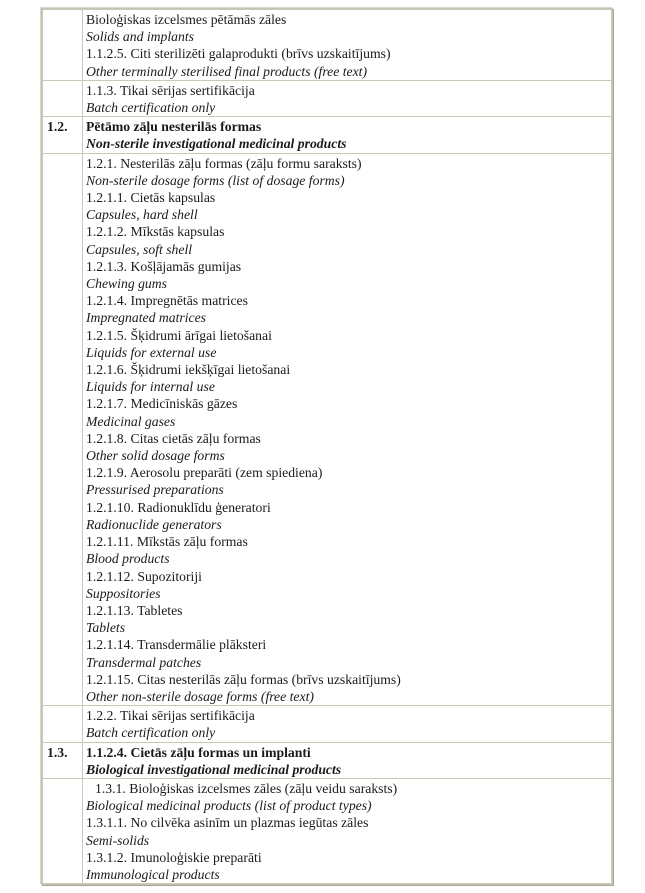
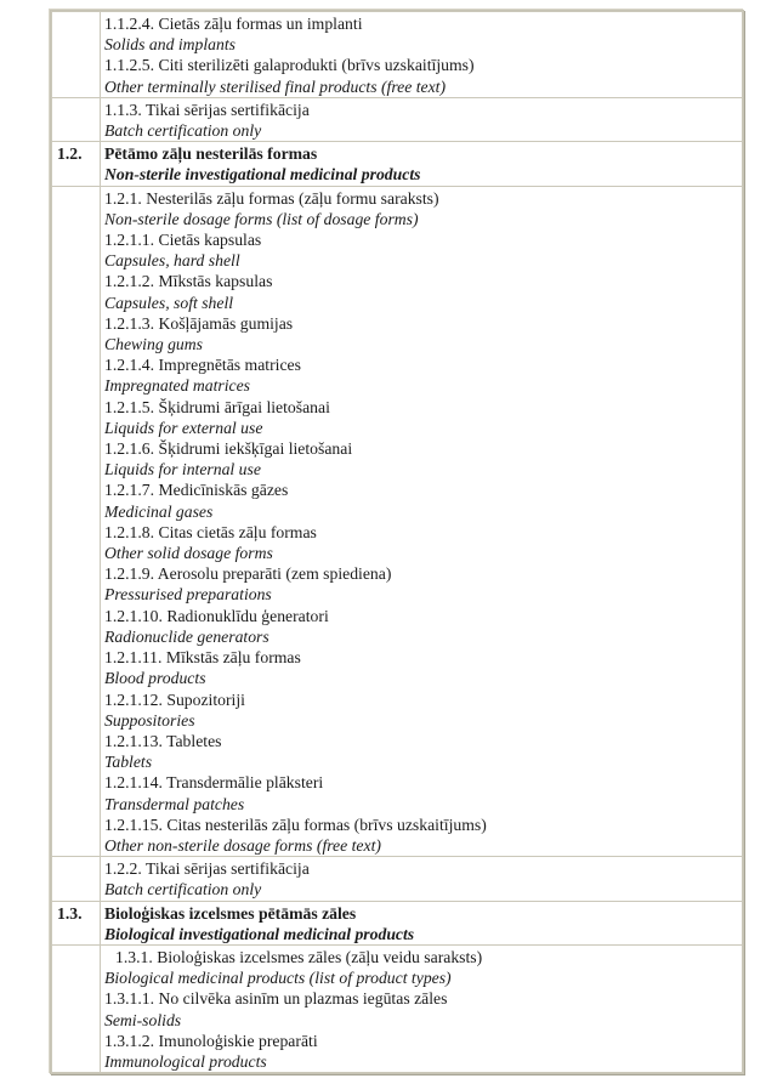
- 	Bioloģiskas izcelsmes pētāmās zāles Solids and implants 1.1.2.5. Citi sterilizēti galaprodukti (brīvs uzskaitījums) Other terminally sterilised final products (free text)
+ 	1.1.2.4. Cietās zāļu formas un implanti Solids and implants 1.1.2.5. Citi sterilizēti galaprodukti (brīvs uzskaitījums) Other terminally sterilised final products (free text)
  	1.1.3. Tikai sērijas sertifikācija Batch certification only
  1.2.	Pētāmo zāļu nesterilās formas Non-sterile investigational medicinal products
  	1.2.1. Nesterilās zāļu formas (zāļu formu saraksts) Non-sterile dosage forms (list of dosage forms) 1.2.1.1. Cietās kapsulas Capsules, hard shell 1.2.1.2. Mīkstās kapsulas Capsules, soft shell 1.2.1.3. Košļājamās gumijas Chewing gums 1.2.1.4. Impregnētās matrices Impregnated matrices 1.2.1.5. Šķidrumi ārīgai lietošanai Liquids for external use 1.2.1.6. Šķidrumi iekšķīgai lietošanai Liquids for internal use 1.2.1.7. Medicīniskās gāzes Medicinal gases 1.2.1.8. Citas cietās zāļu formas Other solid dosage forms 1.2.1.9. Aerosolu preparāti (zem spiediena) Pressurised preparations 1.2.1.10. Radionuklīdu ģeneratori Radionuclide generators 1.2.1.11. Mīkstās zāļu formas Blood products 1.2.1.12. Supozitoriji Suppositories 1.2.1.13. Tabletes Tablets 1.2.1.14. Transdermālie plāksteri Transdermal patches 1.2.1.15. Citas nesterilās zāļu formas (brīvs uzskaitījums) Other non-sterile dosage forms (free text)
  	1.2.2. Tikai sērijas sertifikācija Batch certification only
- 1.3.	1.1.2.4. Cietās zāļu formas un implanti Biological investigational medicinal products
+ 1.3.	Bioloģiskas izcelsmes pētāmās zāles Biological investigational medicinal products
  	1.3.1. Bioloģiskas izcelsmes zāles (zāļu veidu saraksts) Biological medicinal products (list of product types) 1.3.1.1. No cilvēka asinīm un plazmas iegūtas zāles Semi-solids 1.3.1.2. Imunoloģiskie preparāti Immunological products
